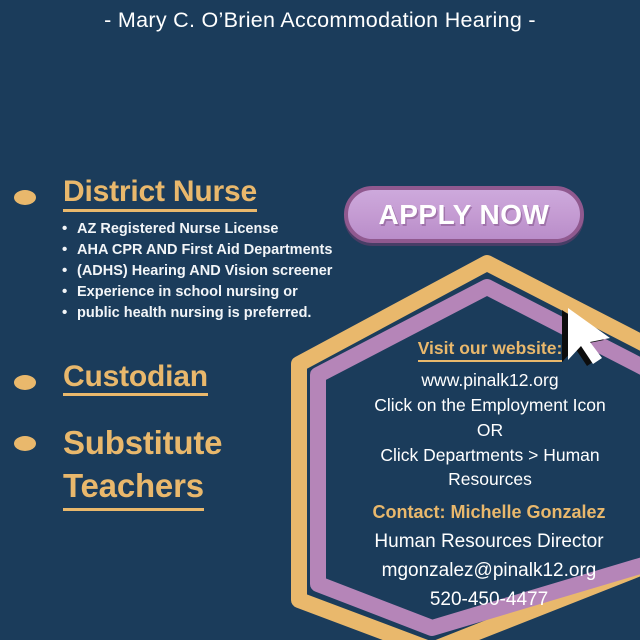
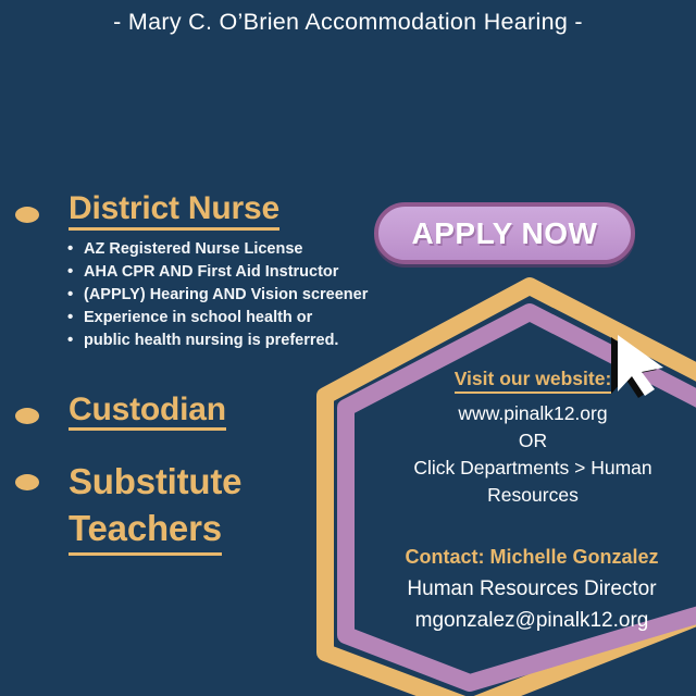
  - Mary C. O’Brien Accommodation Hearing -
  District Nurse
  AZ Registered Nurse License
- AHA CPR AND First Aid Departments
+ AHA CPR AND First Aid Instructor
- (ADHS) Hearing AND Vision screener
+ (APPLY) Hearing AND Vision screener
- Experience in school nursing or
+ Experience in school health or
  public health nursing is preferred.
  Custodian
  Substitute
  Teachers
  APPLY NOW
  Visit our website:
  www.pinalk12.org
- Click on the Employment Icon
  OR
  Click Departments > Human
  Resources
  Contact: Michelle Gonzalez
  Human Resources Director
  mgonzalez@pinalk12.org
- 520-450-4477
